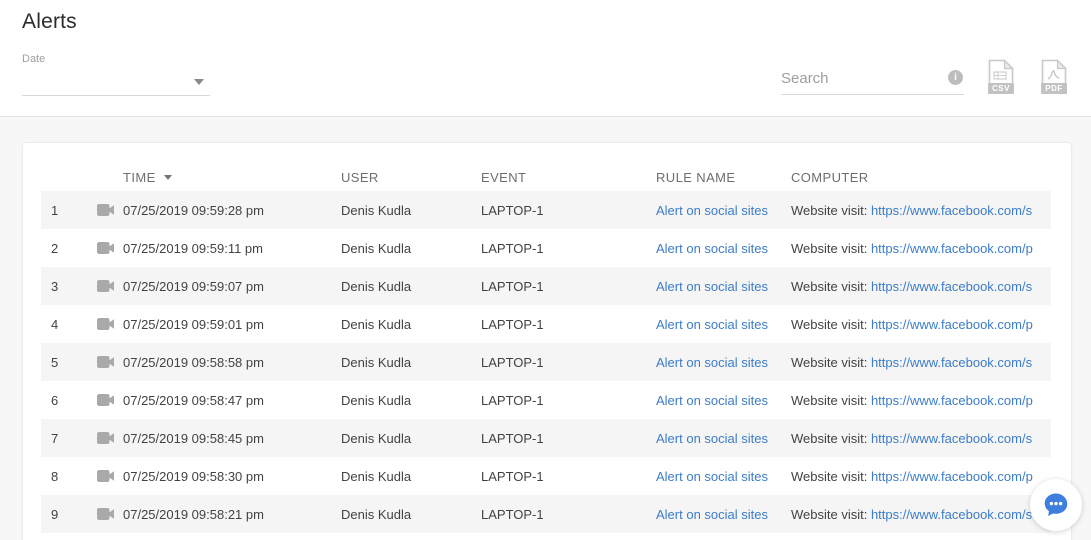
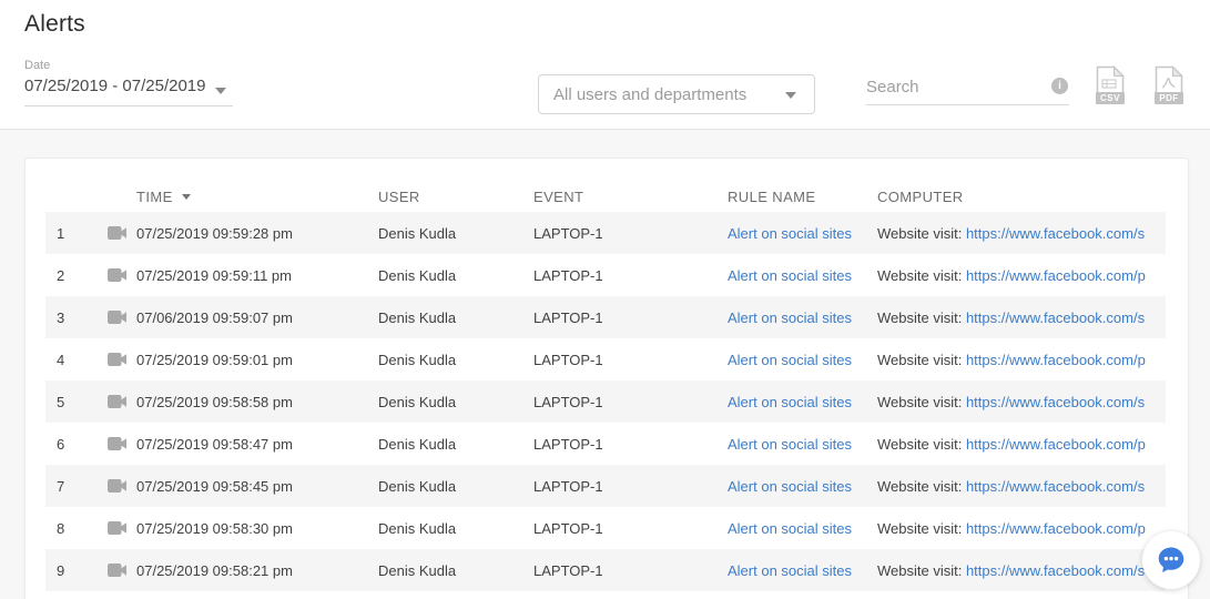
  Alerts
  Date
+ 07/25/2019 - 07/25/2019
+ All users and departments
  Search
  i
  CSV
  PDF
  TIME
  USER
  EVENT
  RULE NAME
  COMPUTER
  1
  07/25/2019 09:59:28 pm
  Denis Kudla
  LAPTOP-1
  Alert on social sites
  Website visit: https://www.facebook.com/s
  2
  07/25/2019 09:59:11 pm
  Denis Kudla
  LAPTOP-1
  Alert on social sites
  Website visit: https://www.facebook.com/p
  3
- 07/25/2019 09:59:07 pm
+ 07/06/2019 09:59:07 pm
  Denis Kudla
  LAPTOP-1
  Alert on social sites
  Website visit: https://www.facebook.com/s
  4
  07/25/2019 09:59:01 pm
  Denis Kudla
  LAPTOP-1
  Alert on social sites
  Website visit: https://www.facebook.com/p
  5
  07/25/2019 09:58:58 pm
  Denis Kudla
  LAPTOP-1
  Alert on social sites
  Website visit: https://www.facebook.com/s
  6
  07/25/2019 09:58:47 pm
  Denis Kudla
  LAPTOP-1
  Alert on social sites
  Website visit: https://www.facebook.com/p
  7
  07/25/2019 09:58:45 pm
  Denis Kudla
  LAPTOP-1
  Alert on social sites
  Website visit: https://www.facebook.com/s
  8
  07/25/2019 09:58:30 pm
  Denis Kudla
  LAPTOP-1
  Alert on social sites
  Website visit: https://www.facebook.com/p
  9
  07/25/2019 09:58:21 pm
  Denis Kudla
  LAPTOP-1
  Alert on social sites
  Website visit: https://www.facebook.com/s
